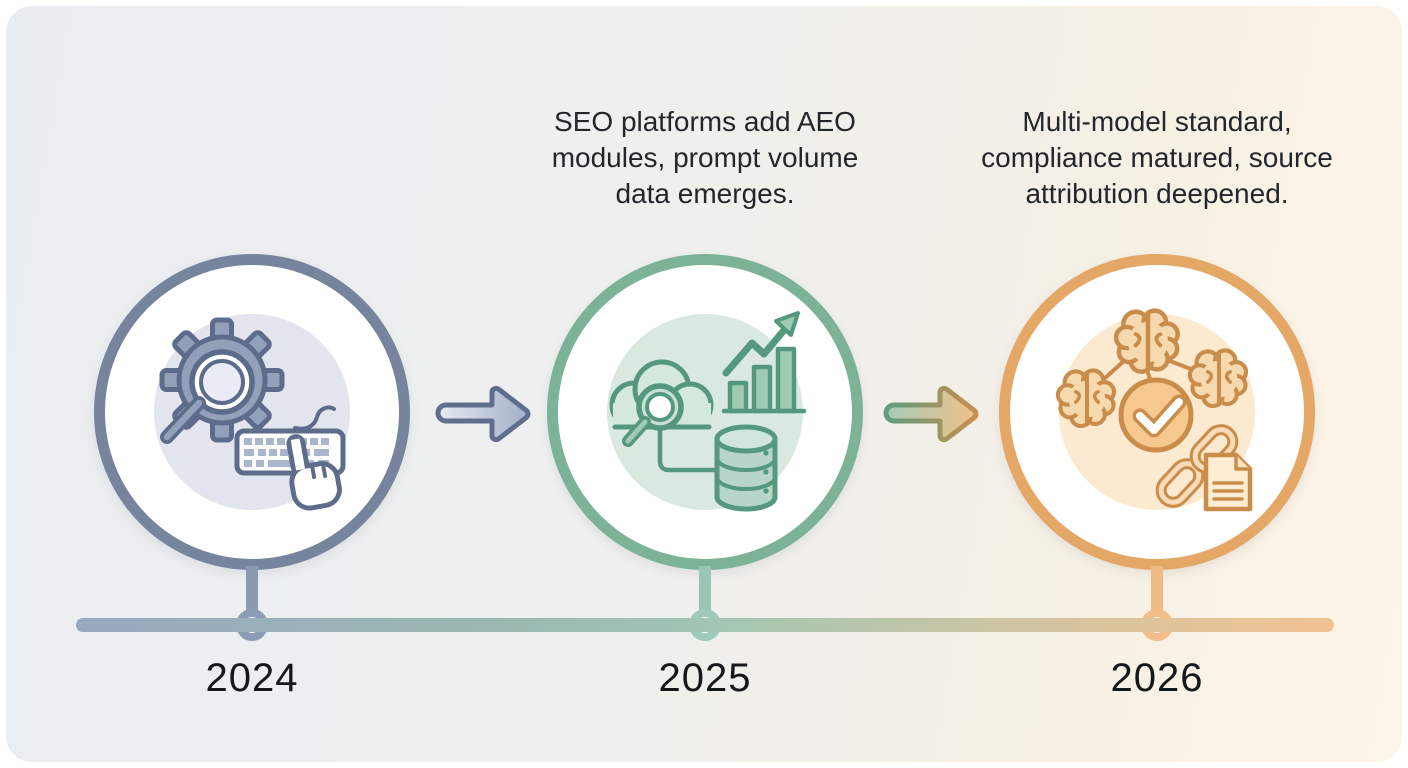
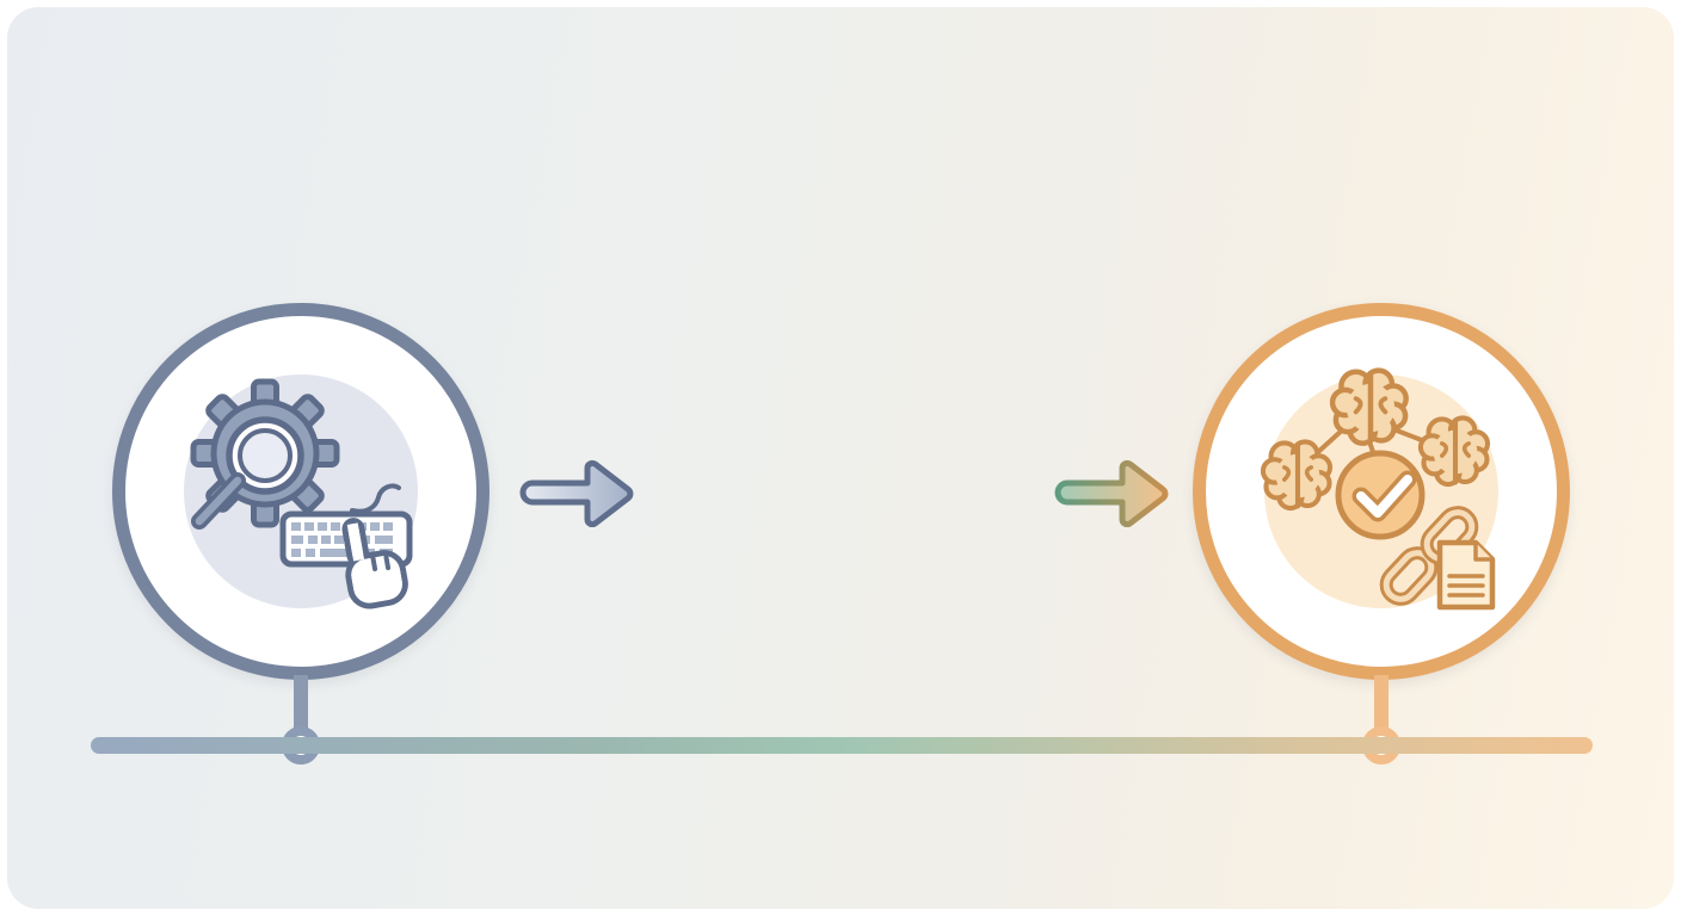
- 2024
- SEO platforms add AEO
- modules, prompt volume
- data emerges.
- 2025
- Multi-model standard,
- compliance matured, source
- attribution deepened.
- 2026
